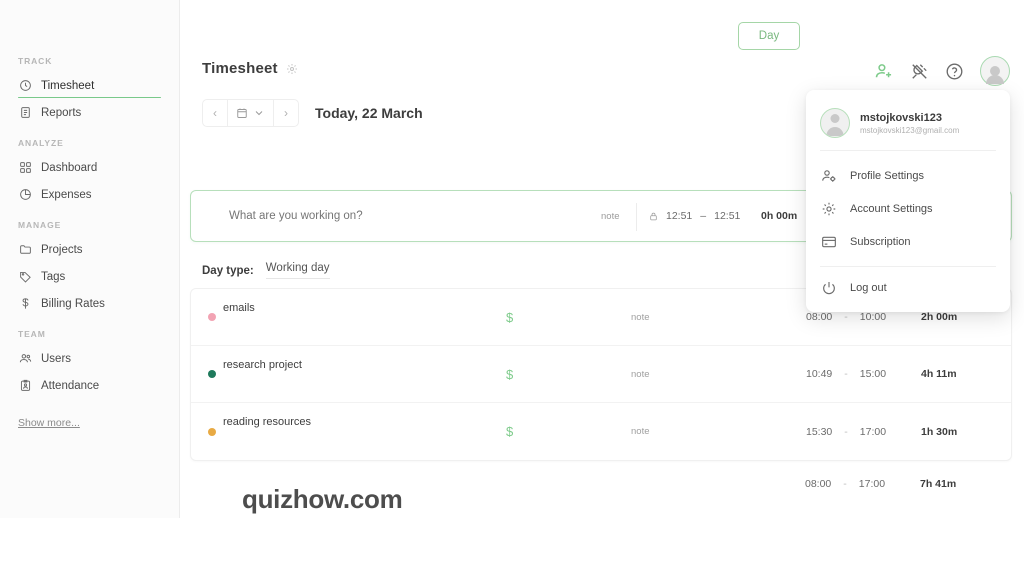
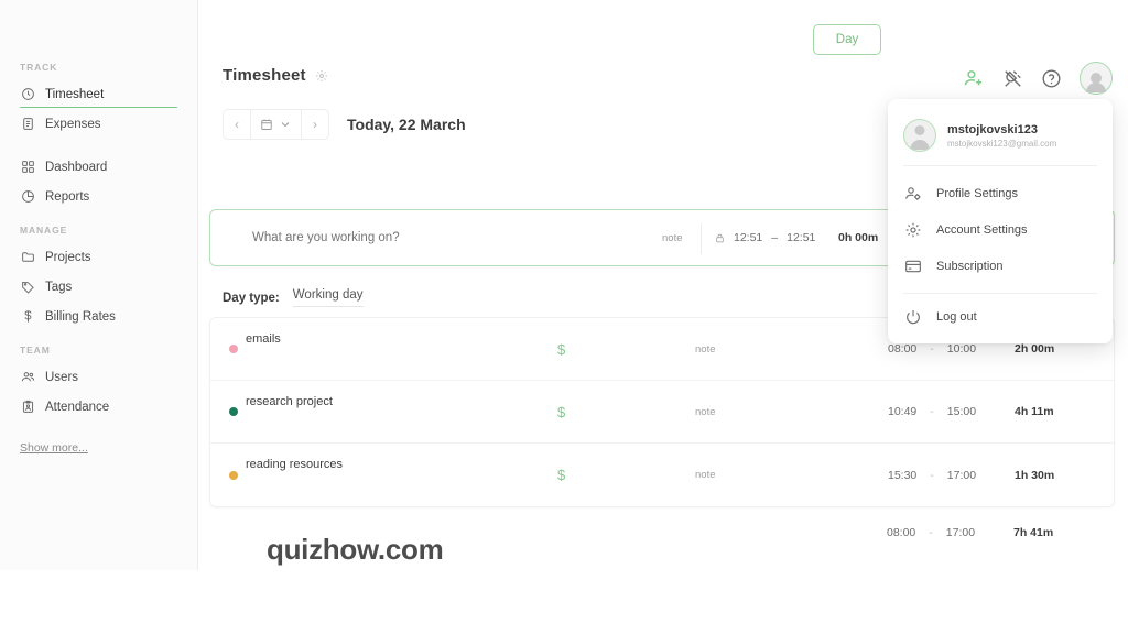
  TRACK
  Timesheet
- Reports
+ Expenses
- ANALYZE
  Dashboard
- Expenses
+ Reports
  MANAGE
  Projects
  Tags
  Billing Rates
  TEAM
  Users
  Attendance
  Show more...
  Timesheet
  ‹
  ›
  Today, 22 March
  Day
  Day type:
  Working day
  What are you working on?
  note
  12:51
  –
  12:51
  0h 00m
  emails
  $
  note
  08:00
  -
  10:00
  2h 00m
  research project
  $
  note
  10:49
  -
  15:00
  4h 11m
  reading resources
  $
  note
  15:30
  -
  17:00
  1h 30m
  08:00
  -
  17:00
  7h 41m
  mstojkovski123
  mstojkovski123@gmail.com
  Profile Settings
  Account Settings
  Subscription
  Log out
  quizhow.com
